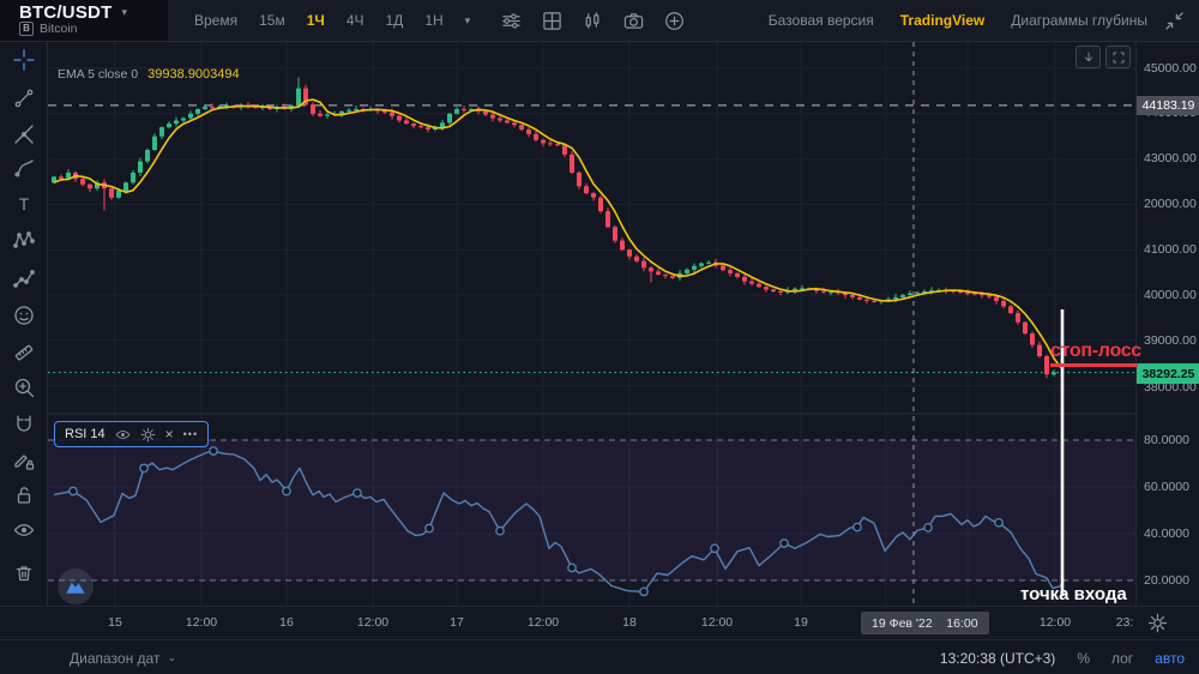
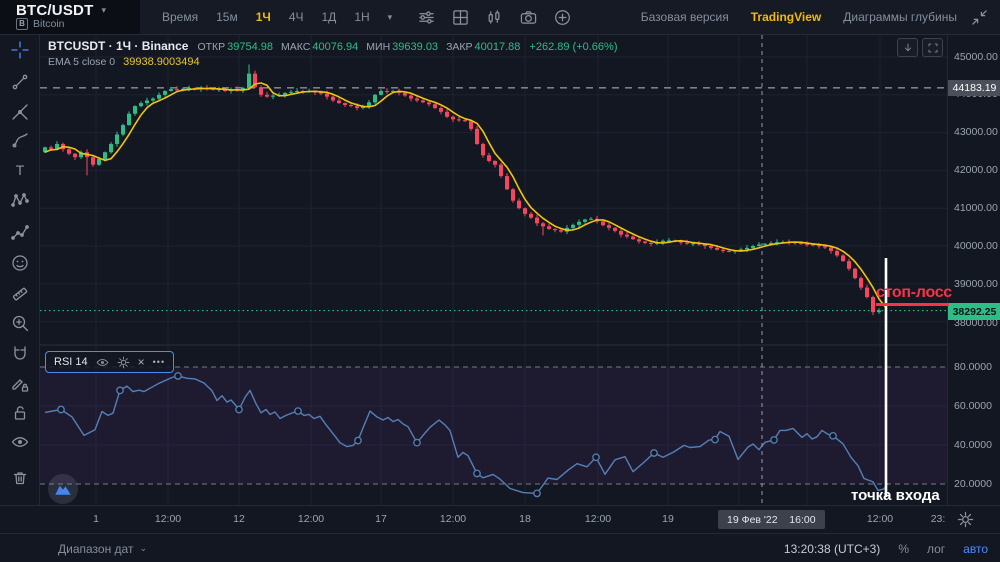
  BTC/USDT
  ▾
  B
  Bitcoin
  Время
  15м
  1Ч
  4Ч
  1Д
  1Н
  ▾
  Базовая версия
  TradingView
  Диаграммы глубины
  T
+ BTCUSDT · 1Ч · Binance
+ ОТКР
+ 39754.98
+ МАКС
+ 40076.94
+ МИН
+ 39639.03
+ ЗАКР
+ 40017.88
+ +262.89 (+0.66%)
  EMA 5 close 0
  39938.9003494
  RSI 14
  ×
  •••
  45000.00
  43000.00
- 20000.00
+ 42000.00
  41000.00
  40000.00
  39000.00
  38000.00
  80.0000
  60.0000
  40.0000
  20.0000
  44183.19
  38292.25
- 15
+ 1
  12:00
- 16
+ 12
  12:00
  17
  12:00
  18
  12:00
  19
  12:00
  23:
  19 Фев '22 16:00
  Диапазон дат
  ⌄
  13:20:38 (UTC+3)
  %
  лог
  авто
  стоп-лосс
  точка входа
